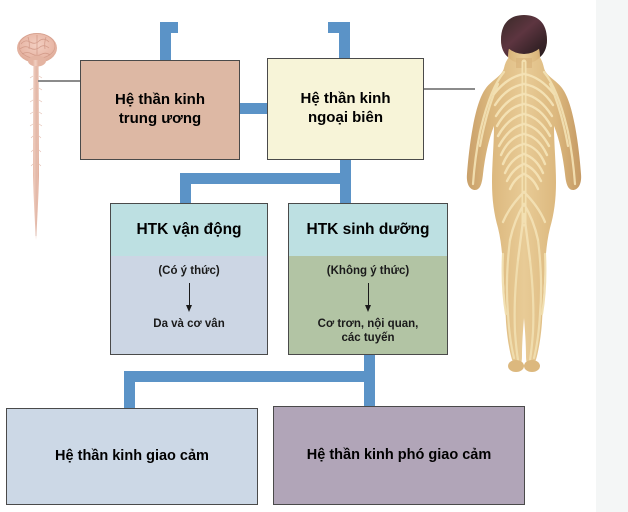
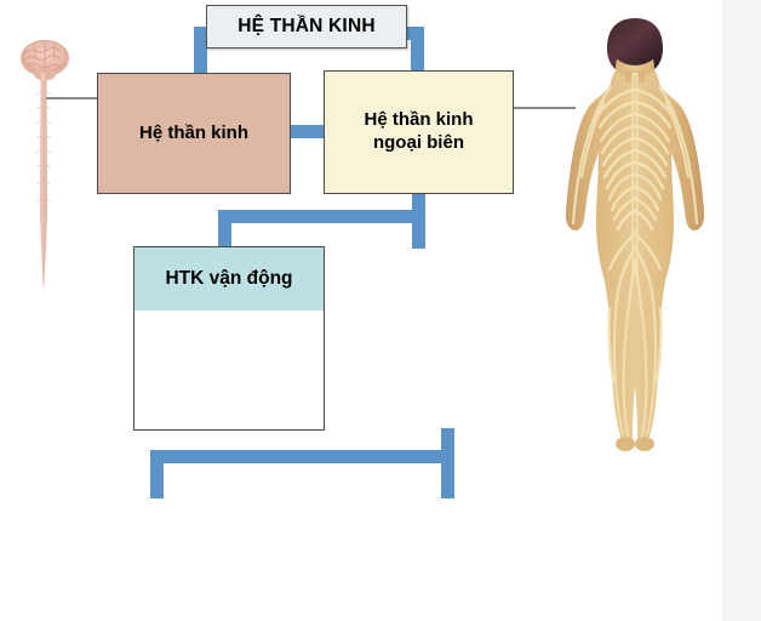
+ HỆ THẦN KINH
  Hệ thần kinh
- trung ương
  Hệ thần kinh
  ngoại biên
  HTK vận động
- (Có ý thức)
- Da và cơ vân
- HTK sinh dưỡng
- (Không ý thức)
- Cơ trơn, nội quan,
- các tuyến
- Hệ thần kinh giao cảm
- Hệ thần kinh phó giao cảm
